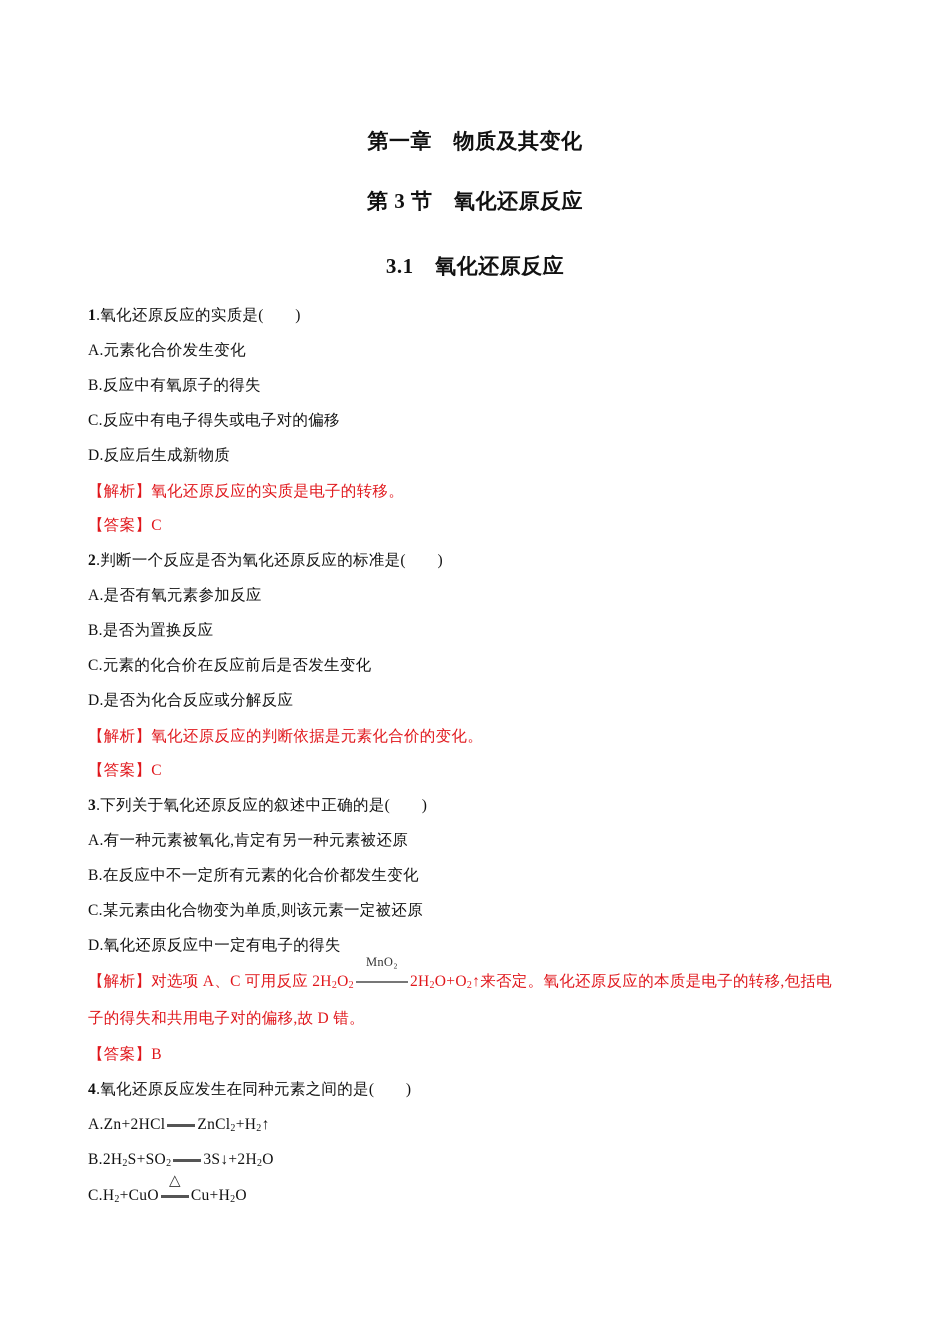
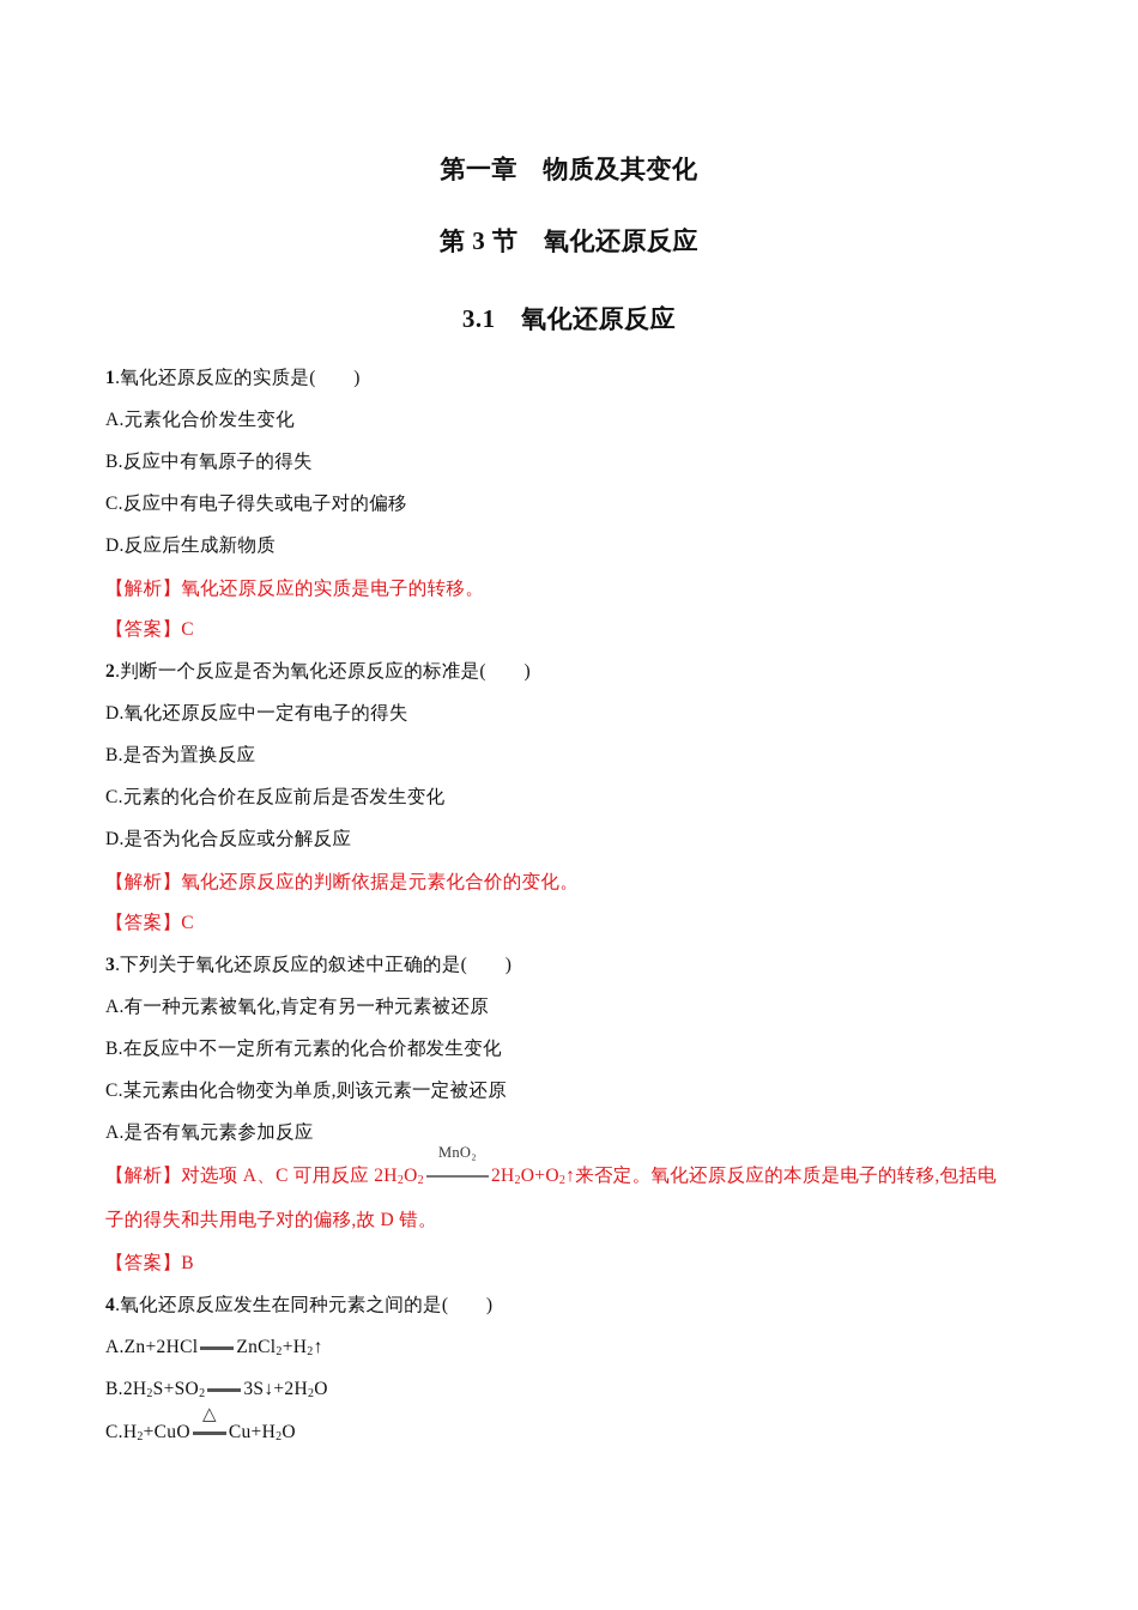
  第一章 物质及其变化
  第 3 节 氧化还原反应
  3.1 氧化还原反应
  1.氧化还原反应的实质是( )
  A.元素化合价发生变化
  B.反应中有氧原子的得失
  C.反应中有电子得失或电子对的偏移
  D.反应后生成新物质
  【解析】氧化还原反应的实质是电子的转移。
  【答案】C
  2.判断一个反应是否为氧化还原反应的标准是( )
- A.是否有氧元素参加反应
+ D.氧化还原反应中一定有电子的得失
  B.是否为置换反应
  C.元素的化合价在反应前后是否发生变化
  D.是否为化合反应或分解反应
  【解析】氧化还原反应的判断依据是元素化合价的变化。
  【答案】C
  3.下列关于氧化还原反应的叙述中正确的是( )
  A.有一种元素被氧化,肯定有另一种元素被还原
  B.在反应中不一定所有元素的化合价都发生变化
  C.某元素由化合物变为单质,则该元素一定被还原
- D.氧化还原反应中一定有电子的得失
+ A.是否有氧元素参加反应
  【解析】对选项 A、C 可用反应 2H2O2
  MnO₂
  2H2O+O2↑来否定。氧化还原反应的本质是电子的转移,包括电
  子的得失和共用电子对的偏移,故 D 错。
  【答案】B
  4.氧化还原反应发生在同种元素之间的是( )
  A.Zn+2HCl ZnCl2+H2↑
  B.2H2S+SO2 3S↓+2H2O
  C.H2+CuO
  △
  Cu+H2O
